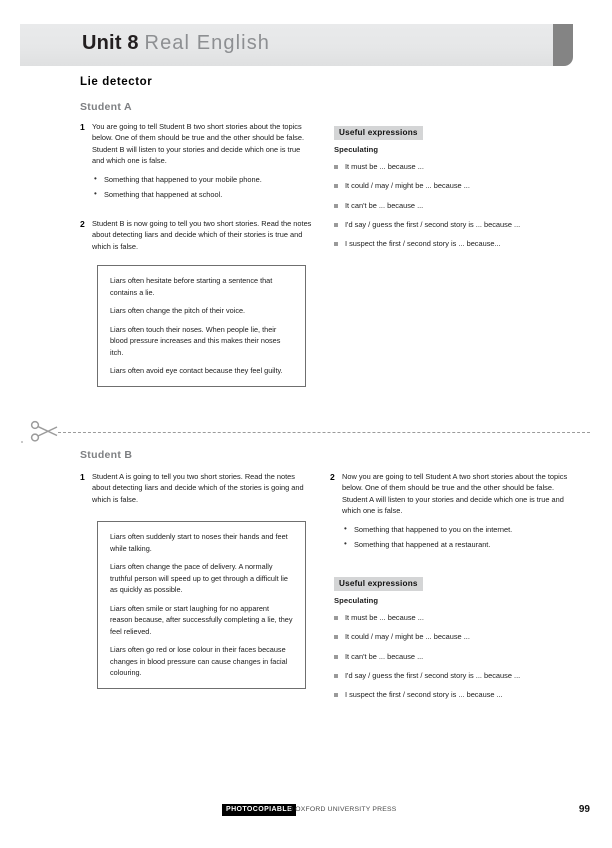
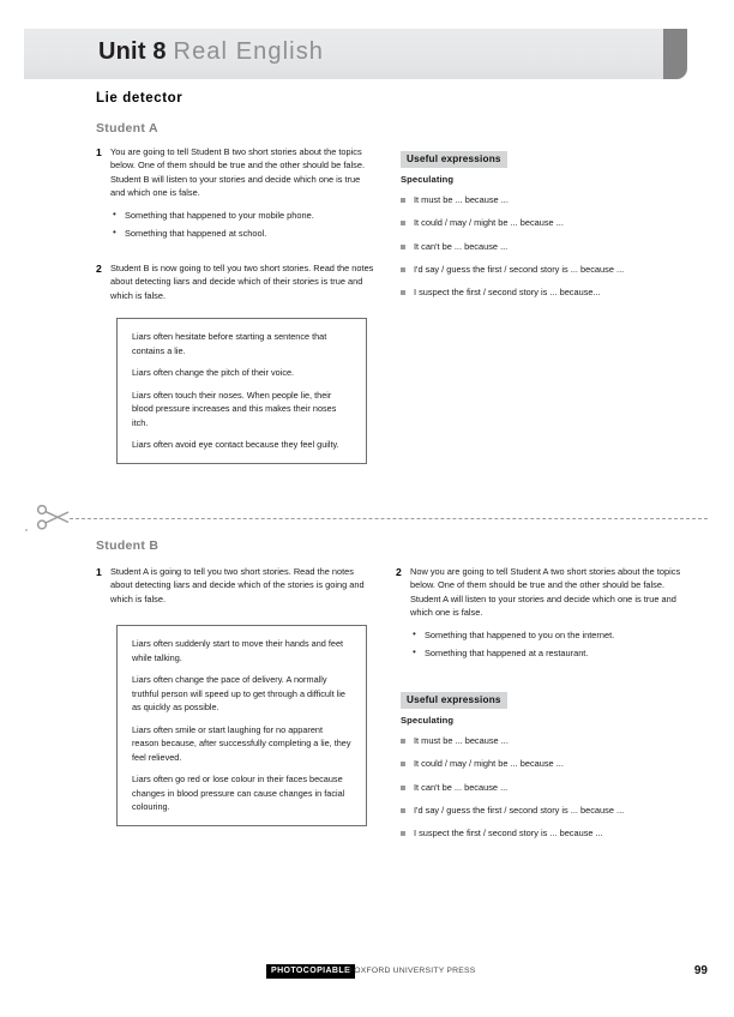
  Unit 8 Real English
  Lie detector
  Student A
  1
  You are going to tell Student B two short stories about the topics below. One of them should be true and the other should be false. Student B will listen to your stories and decide which one is true and which one is false.
  Something that happened to your mobile phone.
  Something that happened at school.
  2
  Student B is now going to tell you two short stories. Read the notes about detecting liars and decide which of their stories is true and which is false.
  Liars often hesitate before starting a sentence that contains a lie.
  Liars often change the pitch of their voice.
  Liars often touch their noses. When people lie, their blood pressure increases and this makes their noses itch.
  Liars often avoid eye contact because they feel guilty.
  Useful expressions
  Speculating
  It must be ... because ...
  It could / may / might be ... because ...
  It can't be ... because ...
  I'd say / guess the first / second story is ... because ...
  I suspect the first / second story is ... because...
  Student B
  1
  Student A is going to tell you two short stories. Read the notes about detecting liars and decide which of the stories is going and which is false.
- Liars often suddenly start to noses their hands and feet while talking.
+ Liars often suddenly start to move their hands and feet while talking.
  Liars often change the pace of delivery. A normally truthful person will speed up to get through a difficult lie as quickly as possible.
  Liars often smile or start laughing for no apparent reason because, after successfully completing a lie, they feel relieved.
  Liars often go red or lose colour in their faces because changes in blood pressure can cause changes in facial colouring.
  2
  Now you are going to tell Student A two short stories about the topics below. One of them should be true and the other should be false. Student A will listen to your stories and decide which one is true and which one is false.
  Something that happened to you on the internet.
  Something that happened at a restaurant.
  Useful expressions
  Speculating
  It must be ... because ...
  It could / may / might be ... because ...
  It can't be ... because ...
  I'd say / guess the first / second story is ... because ...
  I suspect the first / second story is ... because ...
  99
